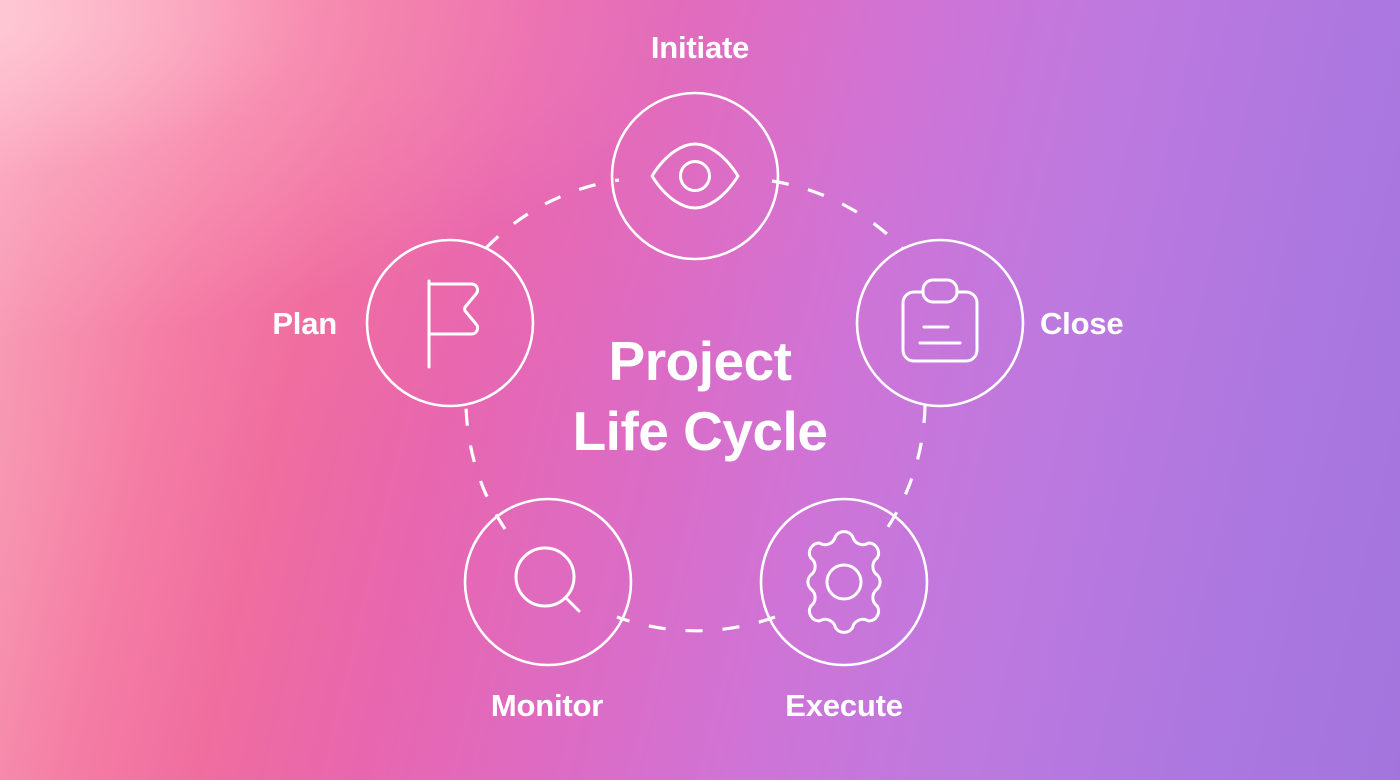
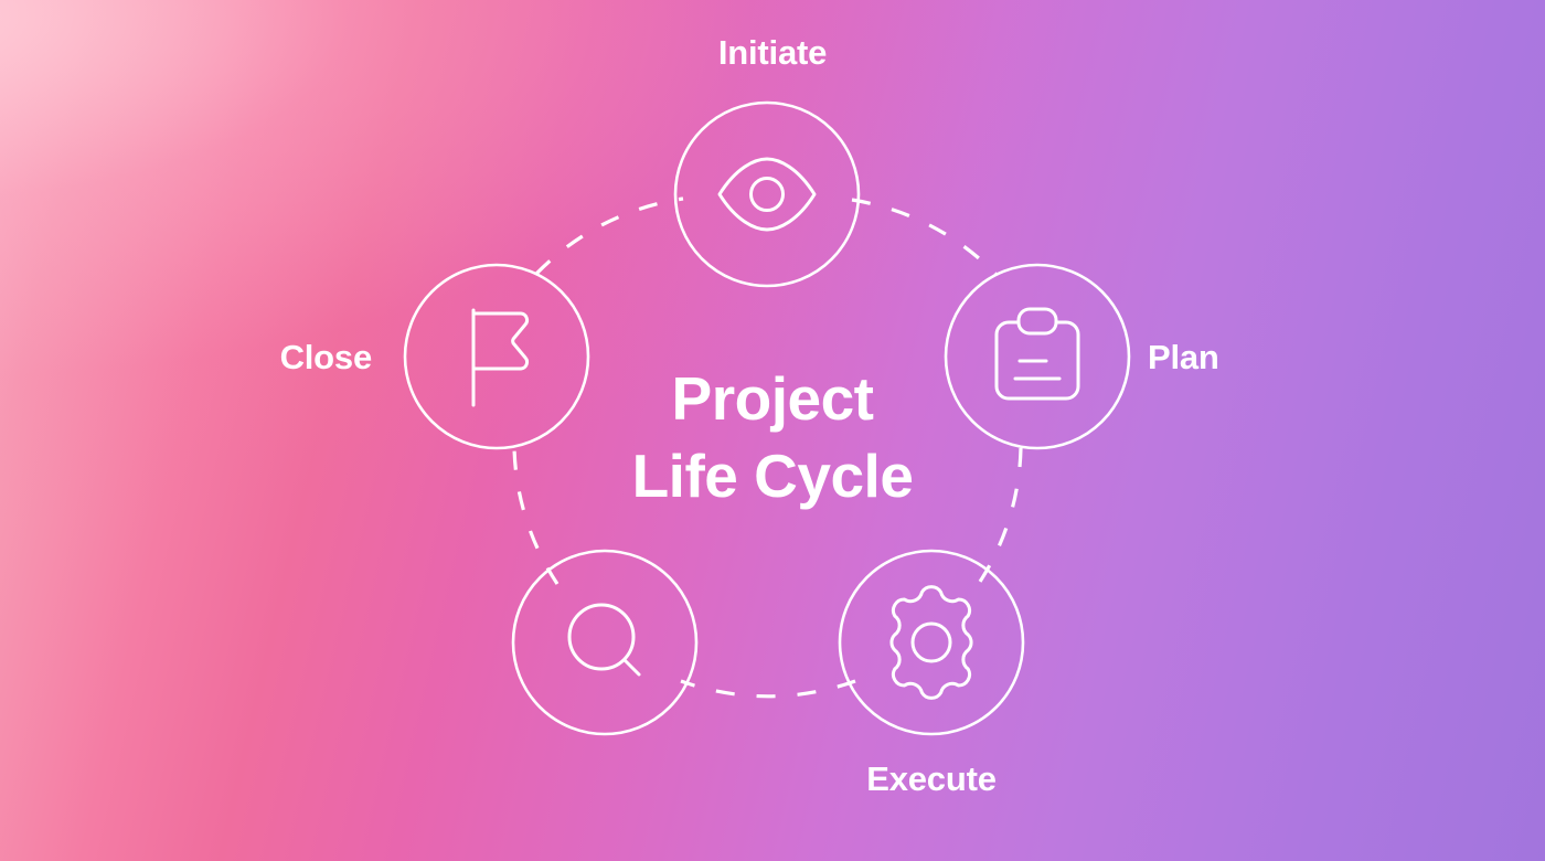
  Project
  Life Cycle
  Initiate
- Close
+ Plan
  Execute
- Monitor
- Plan
+ Close
